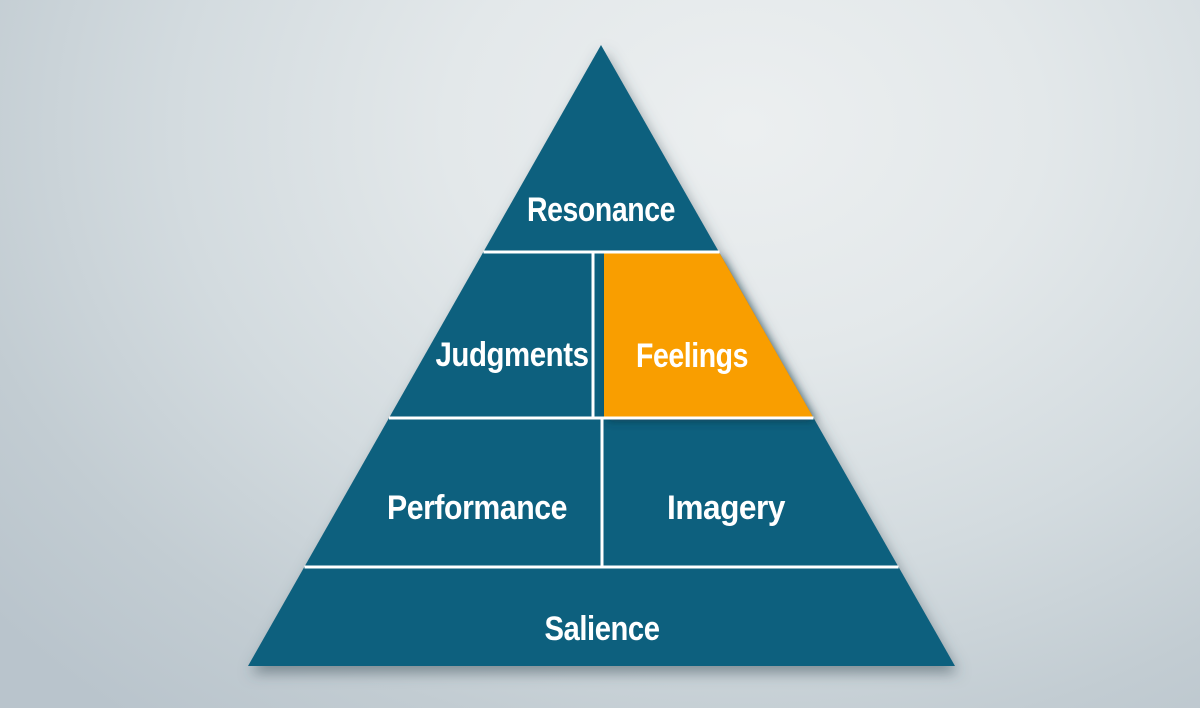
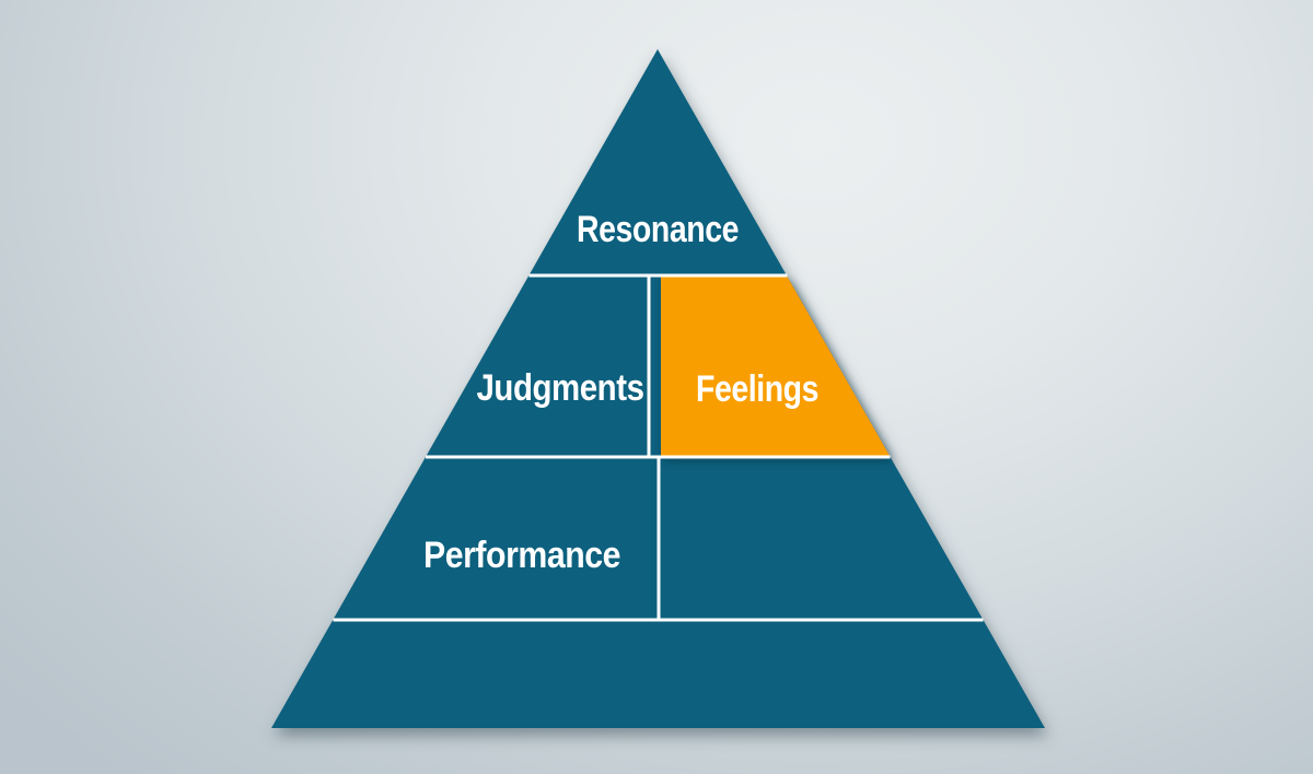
  Resonance
  Judgments
  Feelings
  Performance
- Imagery
- Salience
